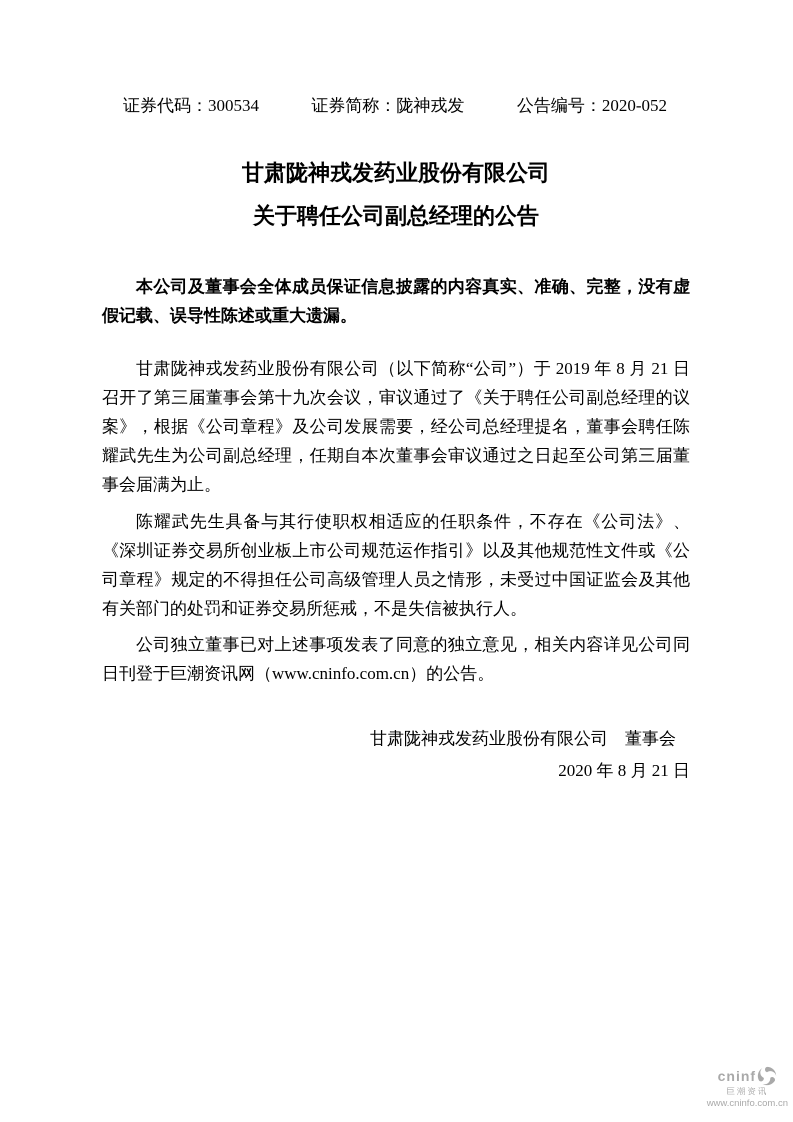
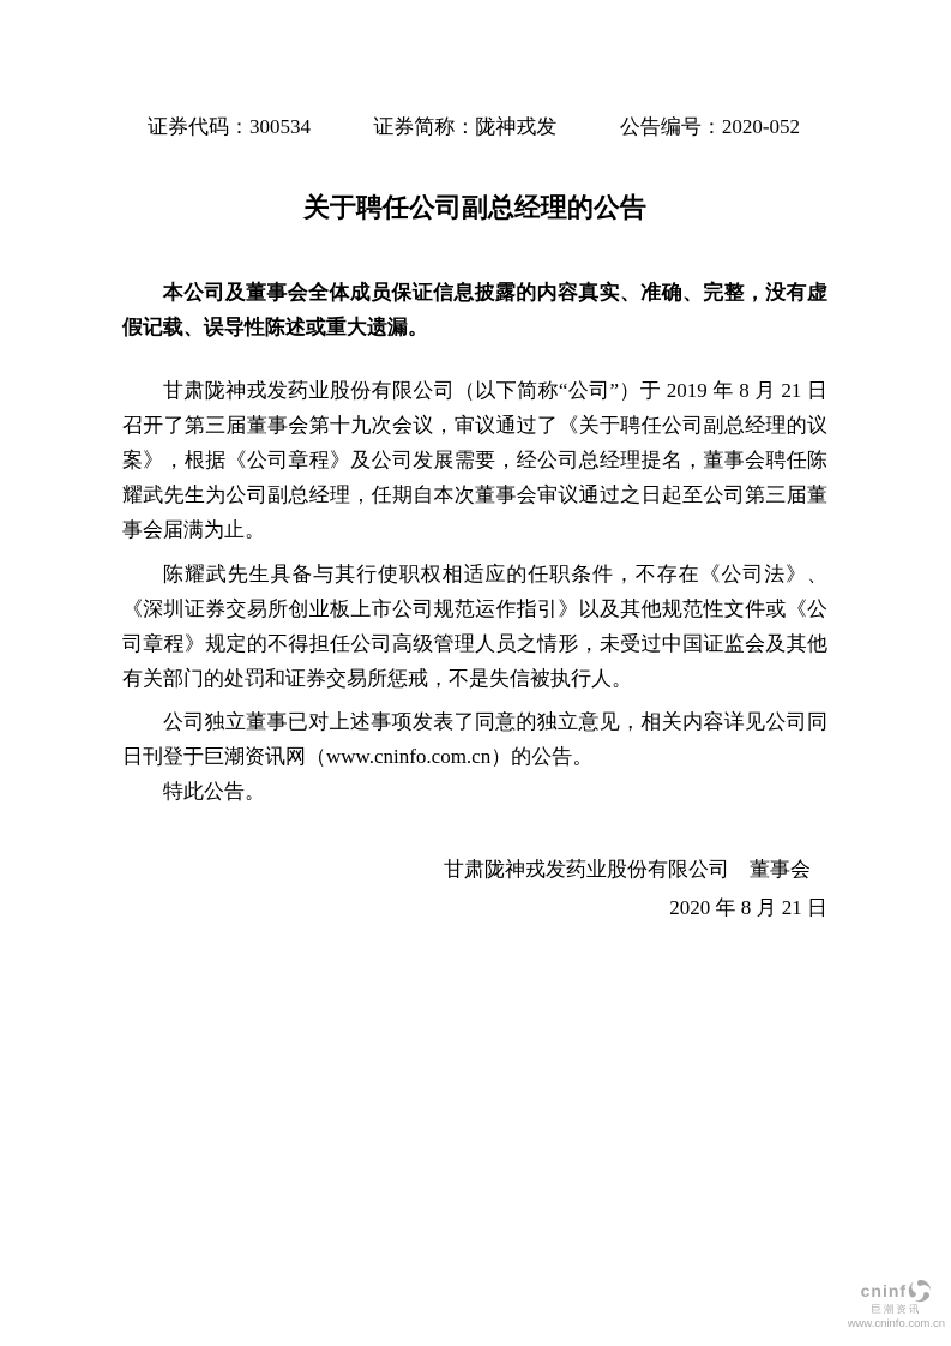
  证券代码：300534
  证券简称：陇神戎发
  公告编号：2020-052
- 甘肃陇神戎发药业股份有限公司
  关于聘任公司副总经理的公告
  本公司及董事会全体成员保证信息披露的内容真实、准确、完整，没有虚假记载、误导性陈述或重大遗漏。
  甘肃陇神戎发药业股份有限公司（以下简称“公司”）于 2019 年 8 月 21 日召开了第三届董事会第十九次会议，审议通过了《关于聘任公司副总经理的议案》，根据《公司章程》及公司发展需要，经公司总经理提名，董事会聘任陈耀武先生为公司副总经理，任期自本次董事会审议通过之日起至公司第三届董事会届满为止。
  陈耀武先生具备与其行使职权相适应的任职条件，不存在《公司法》、《深圳证券交易所创业板上市公司规范运作指引》以及其他规范性文件或《公司章程》规定的不得担任公司高级管理人员之情形，未受过中国证监会及其他有关部门的处罚和证券交易所惩戒，不是失信被执行人。
  公司独立董事已对上述事项发表了同意的独立意见，相关内容详见公司同日刊登于巨潮资讯网（www.cninfo.com.cn）的公告。
+ 特此公告。
  甘肃陇神戎发药业股份有限公司 董事会
  2020 年 8 月 21 日
  cninf
  巨潮资讯
  www.cninfo.com.cn
